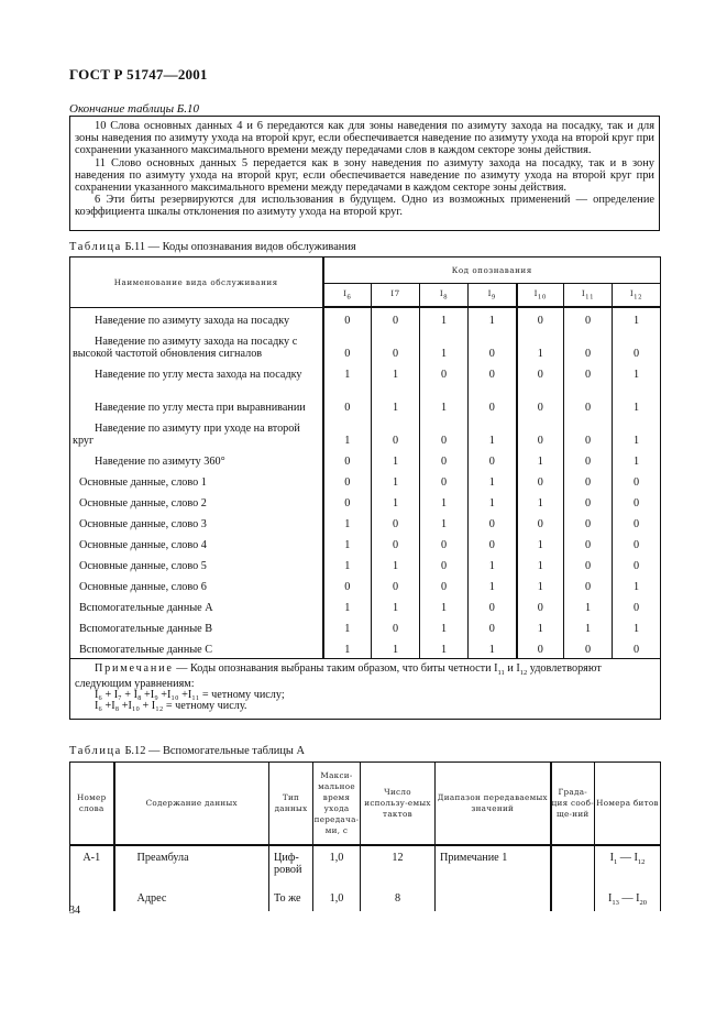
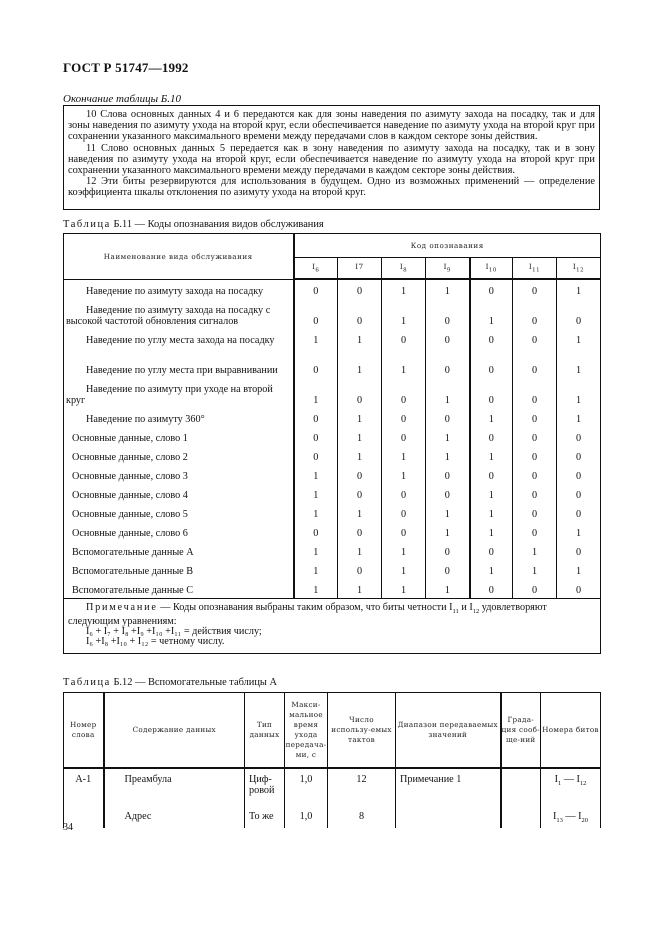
- ГОСТ Р 51747—2001
+ ГОСТ Р 51747—1992
  Окончание таблицы Б.10
  10 Слова основных данных 4 и 6 передаются как для зоны наведения по азимуту захода на посадку, так и для зоны наведения по азимуту ухода на второй круг, если обеспечивается наведение по азимуту ухода на второй круг при сохранении указанного максимального времени между передачами слов в каждом секторе зоны действия.
  11 Слово основных данных 5 передается как в зону наведения по азимуту захода на посадку, так и в зону наведения по азимуту ухода на второй круг, если обеспечивается наведение по азимуту ухода на второй круг при сохранении указанного максимального времени между передачами в каждом секторе зоны действия.
- 6 Эти биты резервируются для использования в будущем. Одно из возможных применений — определение коэффициента шкалы отклонения по азимуту ухода на второй круг.
+ 12 Эти биты резервируются для использования в будущем. Одно из возможных применений — определение коэффициента шкалы отклонения по азимуту ухода на второй круг.
  Таблица Б.11 — Коды опознавания видов обслуживания
  Наименование вида обслуживания	Код опознавания
  Наведение по азимуту захода на посадку	0	0	1	1	0	0	1
  Наведение по азимуту захода на посадку с высокой частотой обновления сигналов	0	0	1	0	1	0	0
  Наведение по углу места захода на посадку	1	1	0	0	0	0	1
  Наведение по углу места при выравнивании	0	1	1	0	0	0	1
  Наведение по азимуту при уходе на второй круг	1	0	0	1	0	0	1
  Наведение по азимуту 360°	0	1	0	0	1	0	1
  Основные данные, слово 1	0	1	0	1	0	0	0
  Основные данные, слово 2	0	1	1	1	1	0	0
  Основные данные, слово 3	1	0	1	0	0	0	0
  Основные данные, слово 4	1	0	0	0	1	0	0
  Основные данные, слово 5	1	1	0	1	1	0	0
  Основные данные, слово 6	0	0	0	1	1	0	1
  Вспомогательные данные А	1	1	1	0	0	1	0
  Вспомогательные данные В	1	0	1	0	1	1	1
  Вспомогательные данные С	1	1	1	1	0	0	0
- Примечание — Коды опознавания выбраны таким образом, что биты четности I и I удовлетворяют следующим уравнениям:I₆ + I₇ + I₈ +I₉ +I₁₀ +I₁₁ = четному числу;I₆ +I₈ +I₁₀ + I₁₂ = четному числу.
+ Примечание — Коды опознавания выбраны таким образом, что биты четности I и I удовлетворяют следующим уравнениям:I₆ + I₇ + I₈ +I₉ +I₁₀ +I₁₁ = действия числу;I₆ +I₈ +I₁₀ + I₁₂ = четному числу.
  Таблица Б.12 — Вспомогательные таблицы А
  Номер слова	Содержание данных	Тип данных	Макси-мальное время ухода передача-ми, с	Число использу-емых тактов	Диапазон передаваемых значений	Града-ция сооб-ще-ний	Номера битов
  А-1	Преамбула	Циф-ровой	1,0	12	Примечание 1		I — I
  	Адрес	То же	1,0	8			I — I
  34
